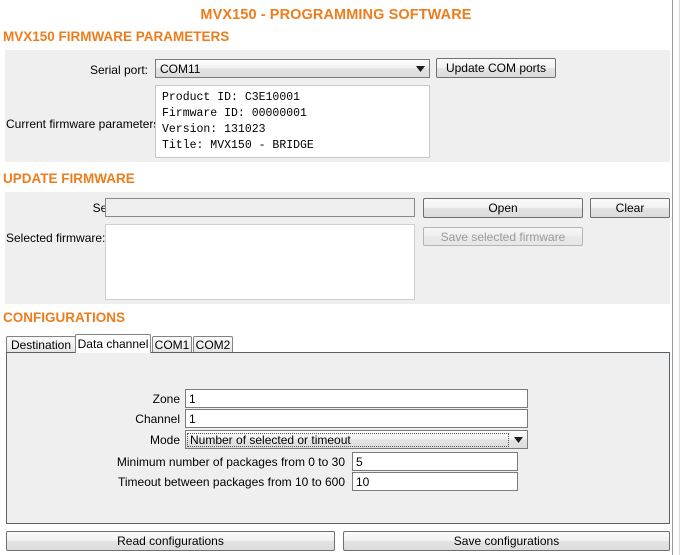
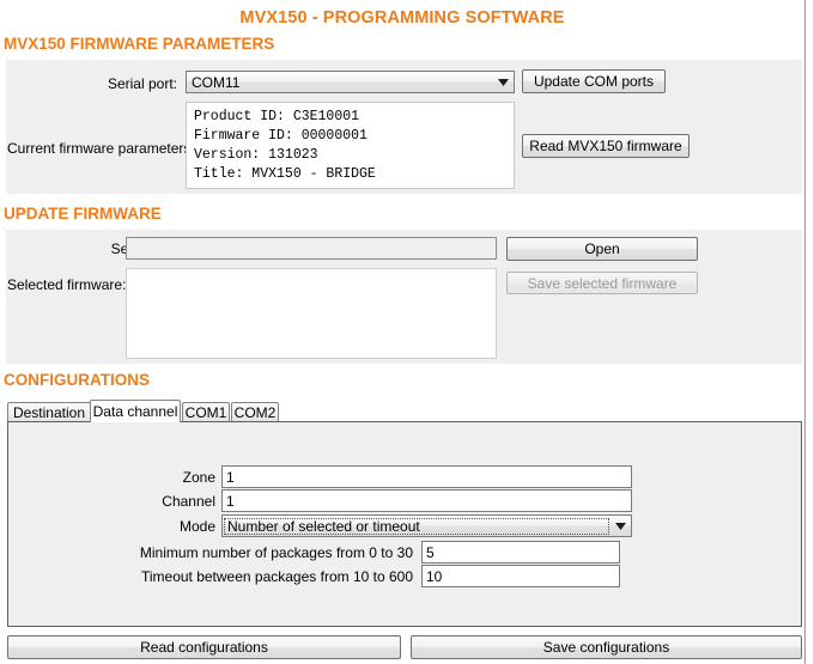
  MVX150 - PROGRAMMING SOFTWARE
  MVX150 FIRMWARE PARAMETERS
  Serial port:
  COM11
  Update COM ports
  Current firmware parameter
  Product ID: C3E10001
  Firmware ID: 00000001
  Version: 131023
  Title: MVX150 - BRIDGE
+ Read MVX150 firmware
  UPDATE FIRMWARE
  Open
- Clear
  Selected firmware:
  Save selected firmware
  CONFIGURATIONS
  Destination
  Data channel
  COM1
  COM2
  Zone
  1
  Channel
  1
  Mode
  Number of selected or timeout
  Minimum number of packages from 0 to 30
  5
  Timeout between packages from 10 to 600
  10
  Read configurations
  Save configurations
